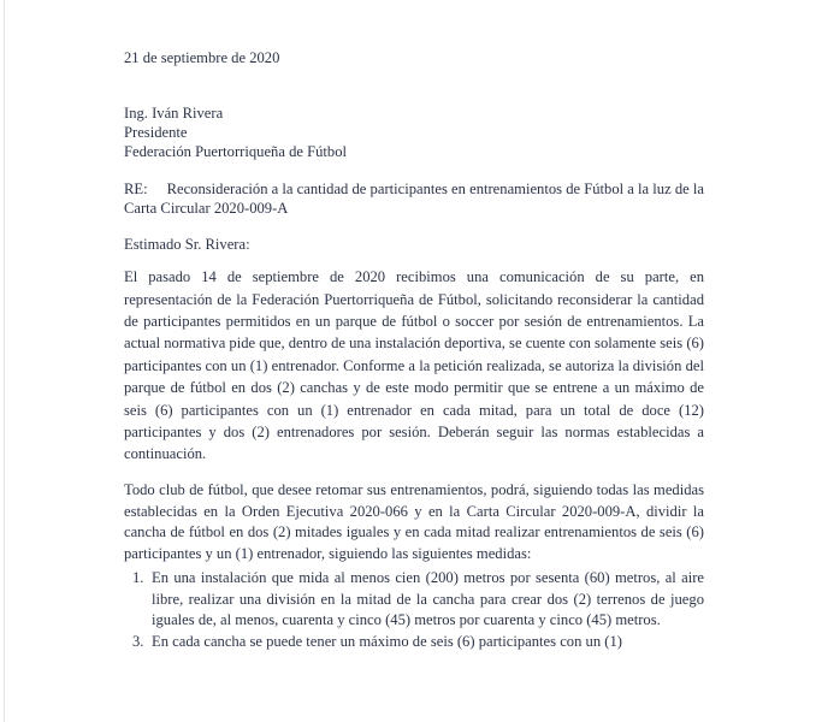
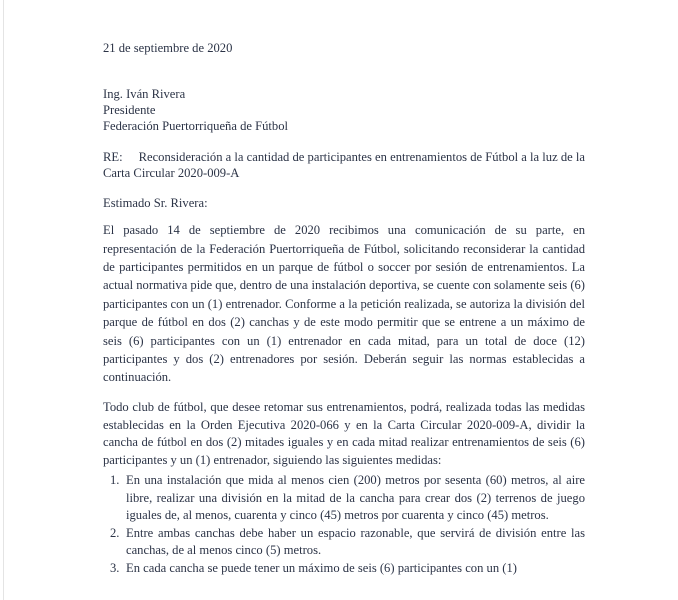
  21 de septiembre de 2020
  Ing. Iván Rivera
  Presidente
  Federación Puertorriqueña de Fútbol
  RE: Reconsideración a la cantidad de participantes en entrenamientos de Fútbol a la luz de la Carta Circular 2020-009-A
  Estimado Sr. Rivera:
  El pasado 14 de septiembre de 2020 recibimos una comunicación de su parte, en representación de la Federación Puertorriqueña de Fútbol, solicitando reconsiderar la cantidad de participantes permitidos en un parque de fútbol o soccer por sesión de entrenamientos. La actual normativa pide que, dentro de una instalación deportiva, se cuente con solamente seis (6) participantes con un (1) entrenador. Conforme a la petición realizada, se autoriza la división del parque de fútbol en dos (2) canchas y de este modo permitir que se entrene a un máximo de seis (6) participantes con un (1) entrenador en cada mitad, para un total de doce (12) participantes y dos (2) entrenadores por sesión. Deberán seguir las normas establecidas a continuación.
- Todo club de fútbol, que desee retomar sus entrenamientos, podrá, siguiendo todas las medidas establecidas en la Orden Ejecutiva 2020-066 y en la Carta Circular 2020-009-A, dividir la cancha de fútbol en dos (2) mitades iguales y en cada mitad realizar entrenamientos de seis (6) participantes y un (1) entrenador, siguiendo las siguientes medidas:
+ Todo club de fútbol, que desee retomar sus entrenamientos, podrá, realizada todas las medidas establecidas en la Orden Ejecutiva 2020-066 y en la Carta Circular 2020-009-A, dividir la cancha de fútbol en dos (2) mitades iguales y en cada mitad realizar entrenamientos de seis (6) participantes y un (1) entrenador, siguiendo las siguientes medidas:
  1.
  En una instalación que mida al menos cien (200) metros por sesenta (60) metros, al aire libre, realizar una división en la mitad de la cancha para crear dos (2) terrenos de juego iguales de, al menos, cuarenta y cinco (45) metros por cuarenta y cinco (45) metros.
+ 2.
+ Entre ambas canchas debe haber un espacio razonable, que servirá de división entre las canchas, de al menos cinco (5) metros.
  3.
  En cada cancha se puede tener un máximo de seis (6) participantes con un (1)
